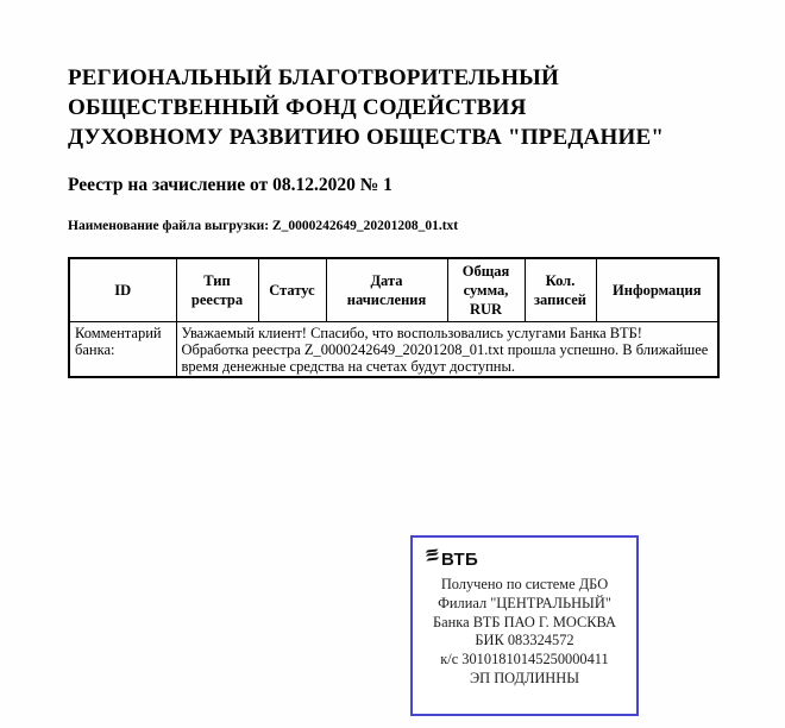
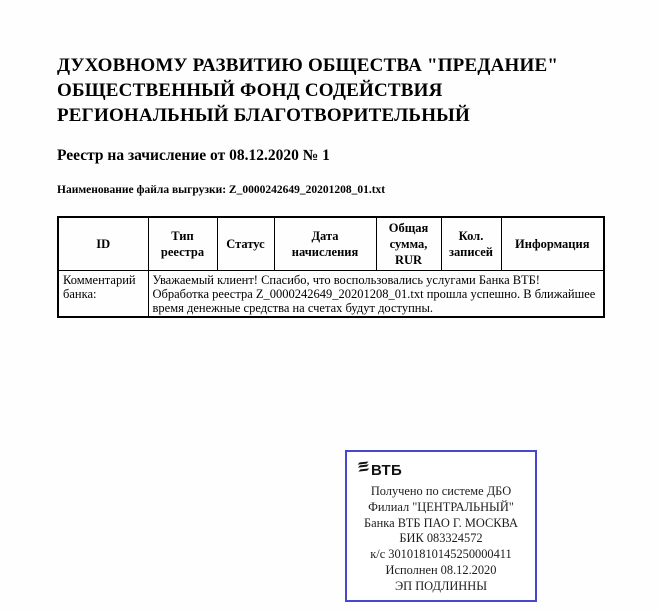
- РЕГИОНАЛЬНЫЙ БЛАГОТВОРИТЕЛЬНЫЙ
+ ДУХОВНОМУ РАЗВИТИЮ ОБЩЕСТВА "ПРЕДАНИЕ"
  ОБЩЕСТВЕННЫЙ ФОНД СОДЕЙСТВИЯ
- ДУХОВНОМУ РАЗВИТИЮ ОБЩЕСТВА "ПРЕДАНИЕ"
+ РЕГИОНАЛЬНЫЙ БЛАГОТВОРИТЕЛЬНЫЙ
  Реестр на зачисление от 08.12.2020 № 1
  Наименование файла выгрузки: Z_0000242649_20201208_01.txt
  ID	Тип реестра	Статус	Дата начисления	Общая сумма, RUR	Кол. записей	Информация
  Комментарий банка:	Уважаемый клиент! Спасибо, что воспользовались услугами Банка ВТБ! Обработка реестра Z_0000242649_20201208_01.txt прошла успешно. В ближайшее время денежные средства на счетах будут доступны.
  ВТБ
  Получено по системе ДБО
  Филиал "ЦЕНТРАЛЬНЫЙ"
  Банка ВТБ ПАО Г. МОСКВА
  БИК 083324572
  к/с 30101810145250000411
+ Исполнен 08.12.2020
  ЭП ПОДЛИННЫ
